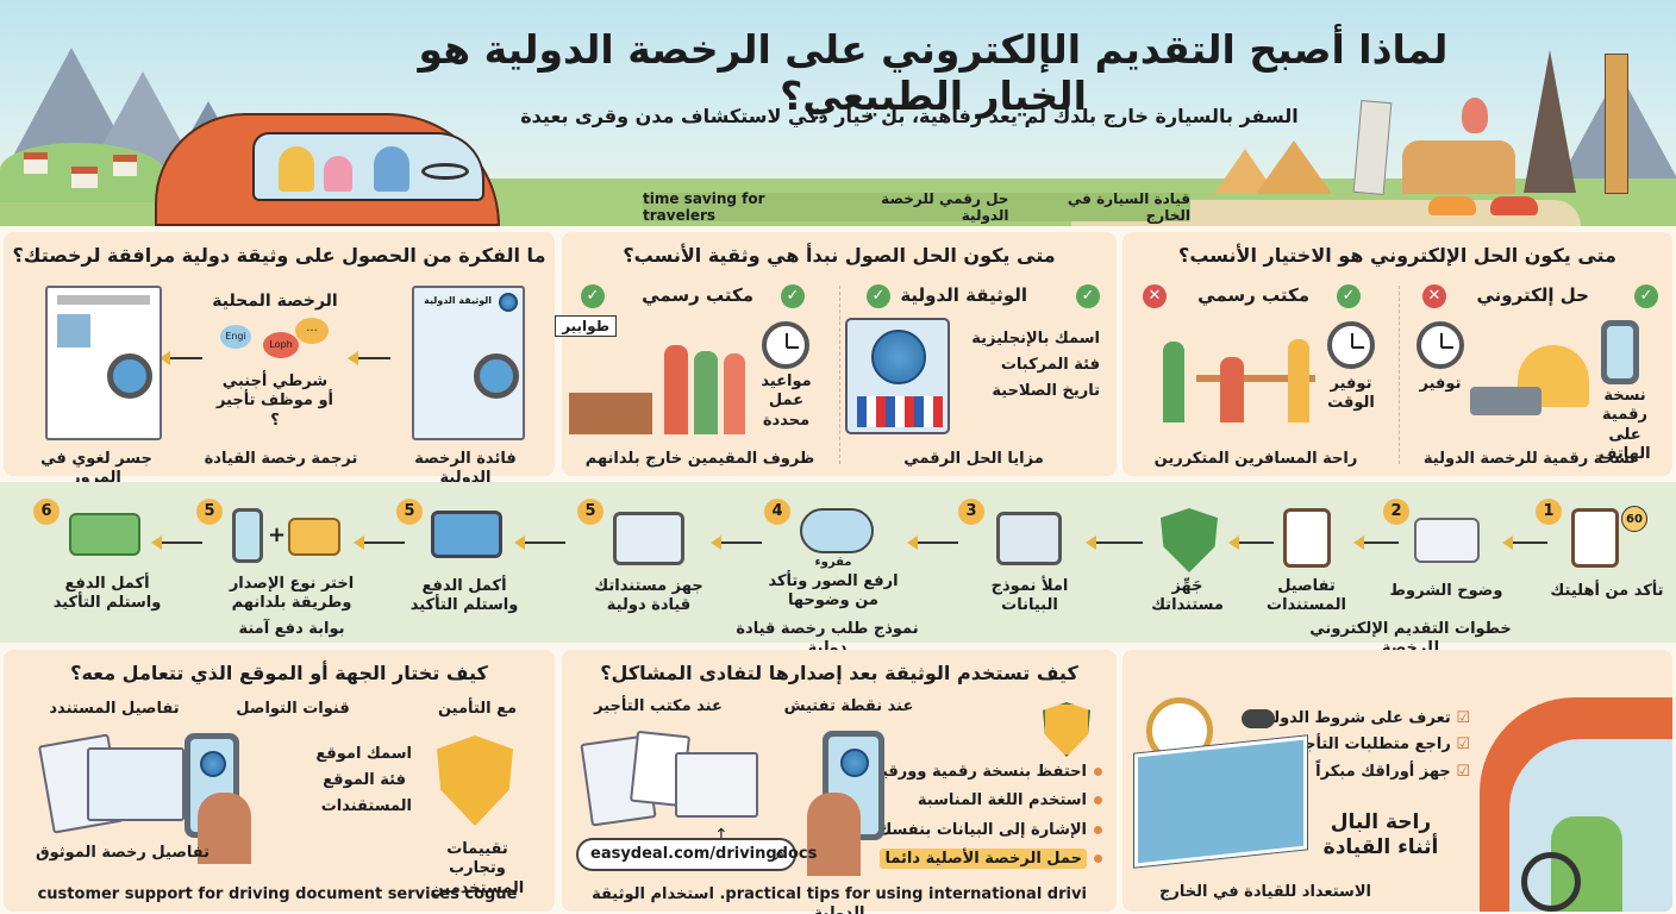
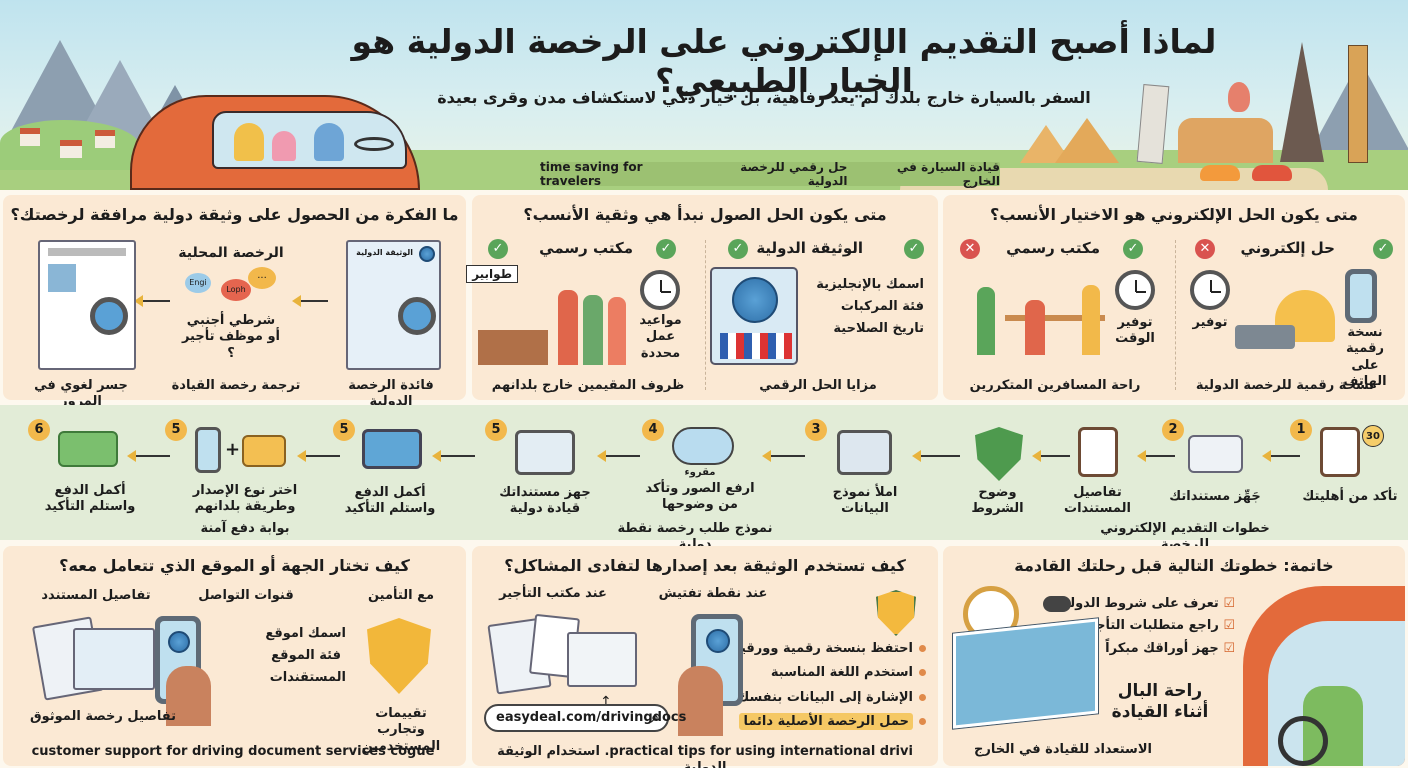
  لماذا أصبح التقديم الإلكتروني على الرخصة الدولية هو الخيار الطبيعي؟
  السفر بالسيارة خارج بلدك لم يعد رفاهية، بل خيار ذكي لاستكشاف مدن وقرى بعيدة
  قيادة السيارة في الخارج
  حل رقمي للرخصة الدولية
  time saving for travelers
  متى يكون الحل الإلكتروني هو الاختيار الأنسب؟
  ✓
  حل إلكتروني
  ✕
  نسخة رقمية على الهاتف
  توفير
  نسخة رقمية للرخصة الدولية
  ✓
  مكتب رسمي
  ✕
  توفير الوقت
  راحة المسافرين المتكررين
  متى يكون الحل الصول نبدأ هي وثقية الأنسب؟
  ✓
  الوثيقة الدولية
  ✓
  اسمك بالإنجليزية
  فئة المركبات
  تاريخ الصلاحية
  مزايا الحل الرقمي
  ✓
  مكتب رسمي
  ✓
  مواعيد عمل محددة
  طوابير
  ظروف المقيمين خارج بلدانهم
  ما الفكرة من الحصول على وثيقة دولية مرافقة لرخصتك؟
  الوثيقة الدولية
  الرخصة المحلية
  Engi
  Loph
  ...
  شرطي أجنبي أو موظف تأجير ؟
  فائدة الرخصة الدولية
  ترجمة رخصة القيادة
  جسر لغوي في المرور
  1
- 60
+ 30
  تأكد من أهليتك
  2
- وضوح الشروط
+ جَهِّز مستنداتك
  تفاصيل المستندات
- جَهِّز مستنداتك
+ وضوح الشروط
  خطوات التقديم الإلكتروني للرخصة
  3
  املأ نموذج البيانات
  4
  مقروء
  ارفع الصور وتأكد من وضوحها
- نموذج طلب رخصة قيادة دولية
+ نموذج طلب رخصة نقطة دولية
  5
  جهز مستنداتك قيادة دولية
  5
  أكمل الدفع واستلم التأكيد
  5
  +
  اختر نوع الإصدار وطريقة بلدانهم
  بوابة دفع آمنة
  6
  أكمل الدفع واستلم التأكيد
+ خاتمة: خطوتك التالية قبل رحلتك القادمة
  ☑ تعرف على شروط الدول
  ☑ راجع متطلبات التأج
  ☑ جهز أوراقك مبكراً
  راحة البال أثناء القيادة
  الاستعداد للقيادة في الخارج
  كيف تستخدم الوثيقة بعد إصدارها لتفادى المشاكل؟
  عند نقطة تفتيش
  عند مكتب التأجير
  احتفظ بنسخة رقمية وورقي
  استخدم اللغة المناسبة
  الإشارة إلى البيانات بنفسك
  حمل الرخصة الأصلية دائما
  ↑
  easydeal.com/drivingdocs
  ⌕
  practical tips for using international drivi. استخدام الوثيقة
  كيف تختار الجهة أو الموقع الذي تتعامل معه؟
  مع التأمين
  قنوات التواصل
  تفاصيل المستندد
  تقييمات وتجارب المستخدمين
  اسمك اموقع
  فئة الموقع
  المستقندات
  تفاصيل رخصة الموثوق
  customer support for driving document services cogue
